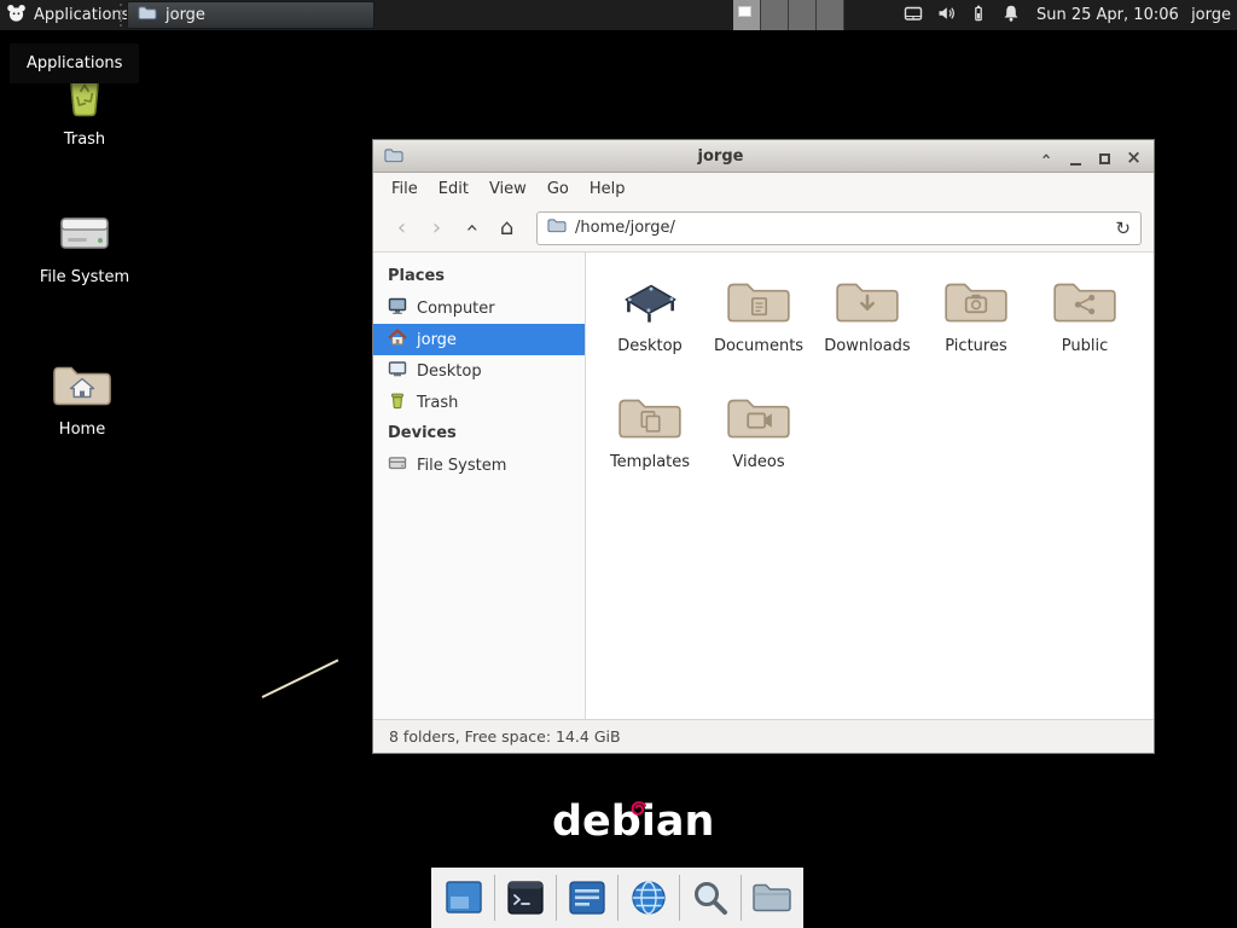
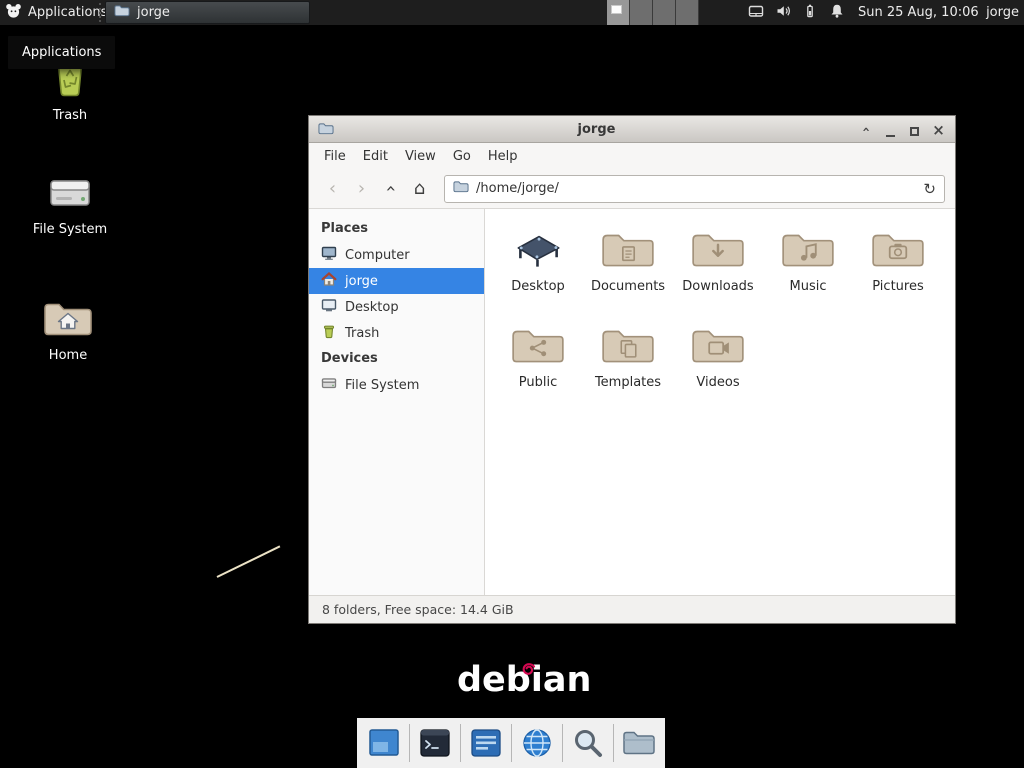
  Application
  jorge
- Sun 25 Apr, 10:06
+ Sun 25 Aug, 10:06
  jorge
  Applications
  Trash
  File System
  Home
  jorge
  ×
  File
  Edit
  View
  Go
  Help
  ‹
  ›
  ⌂
  /home/jorge/
  ↻
  Places
  Computer
  jorge
  Desktop
  Trash
  Devices
  File System
  Desktop
  Documents
  Downloads
+ Music
  Pictures
  Public
  Templates
  Videos
  8 folders, Free space: 14.4 GiB
  debian
